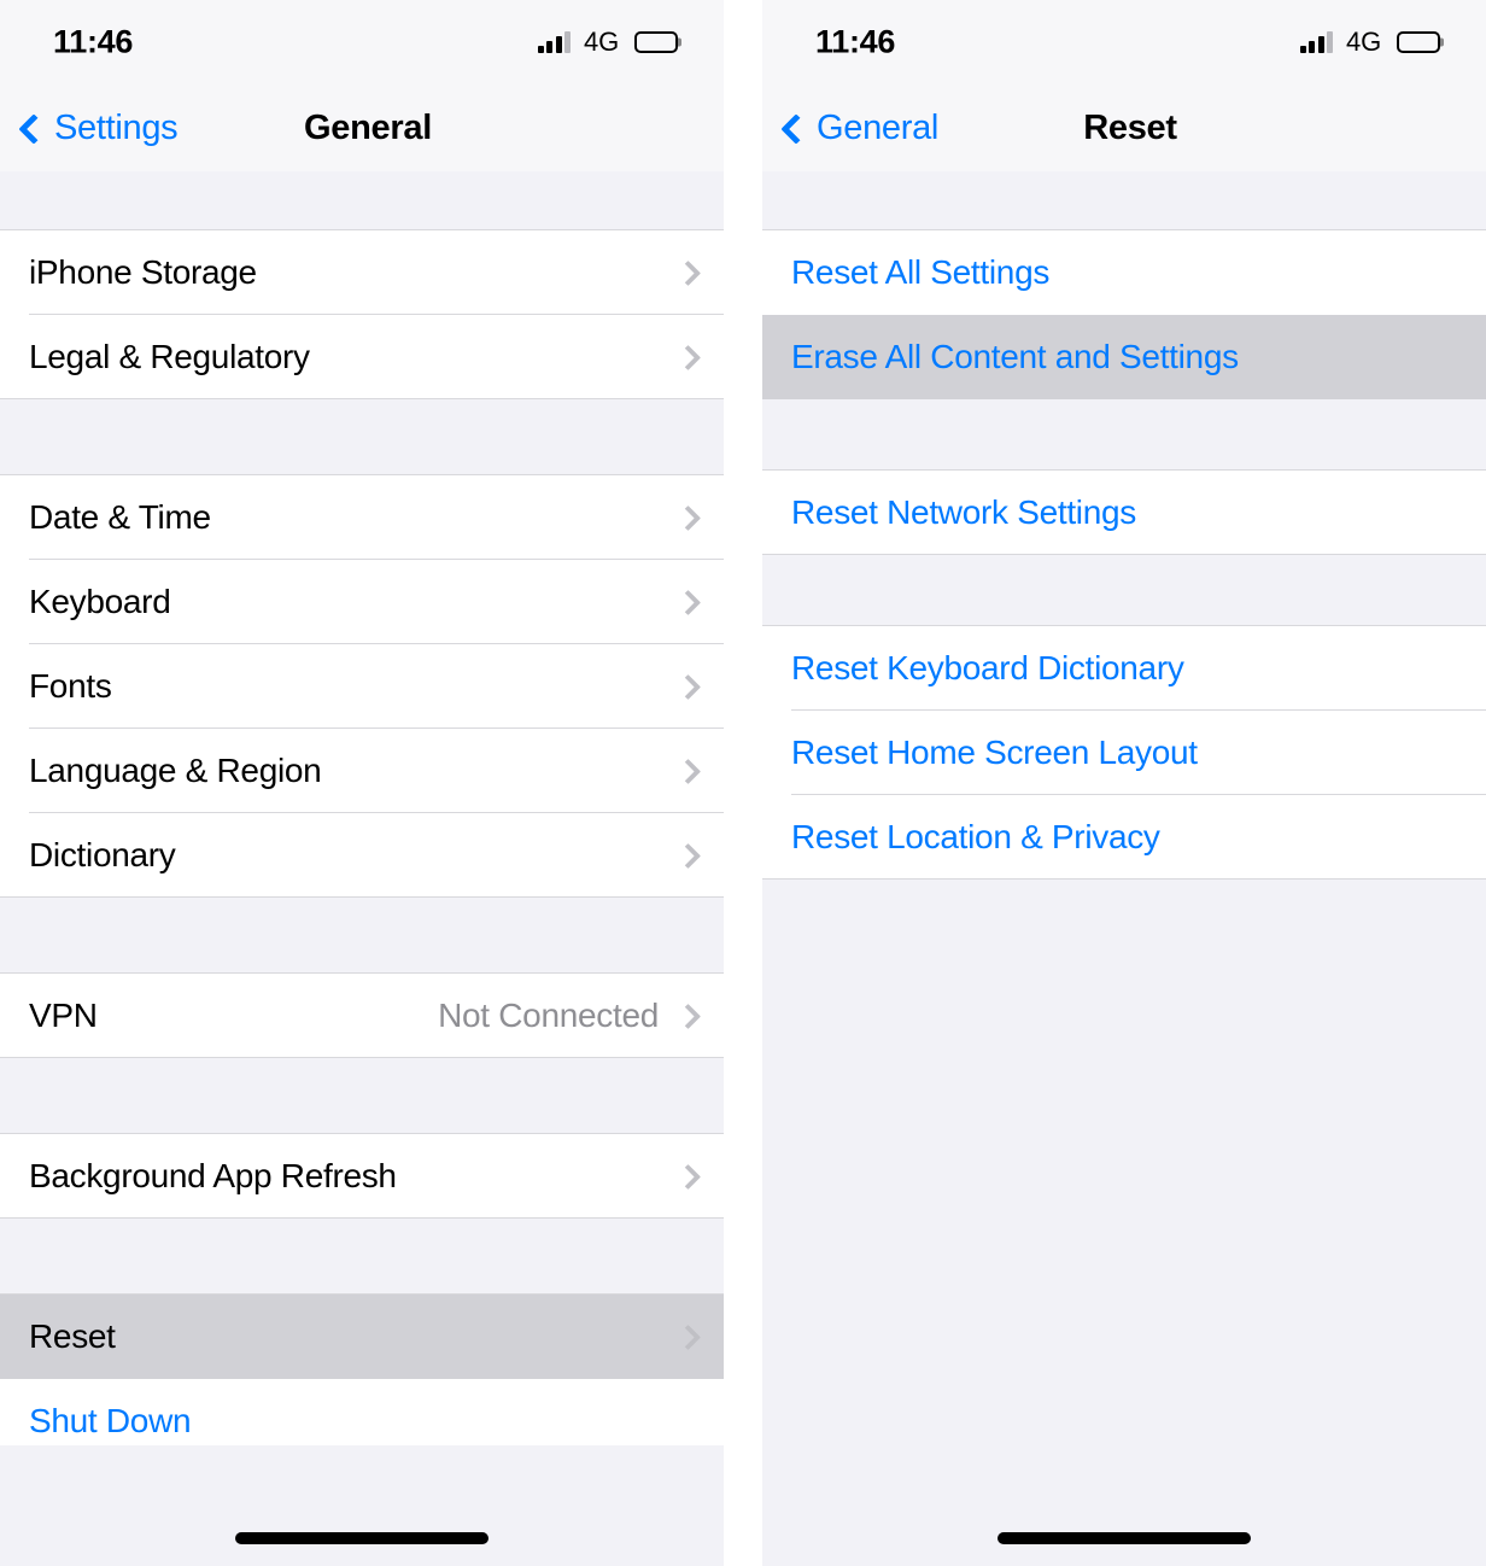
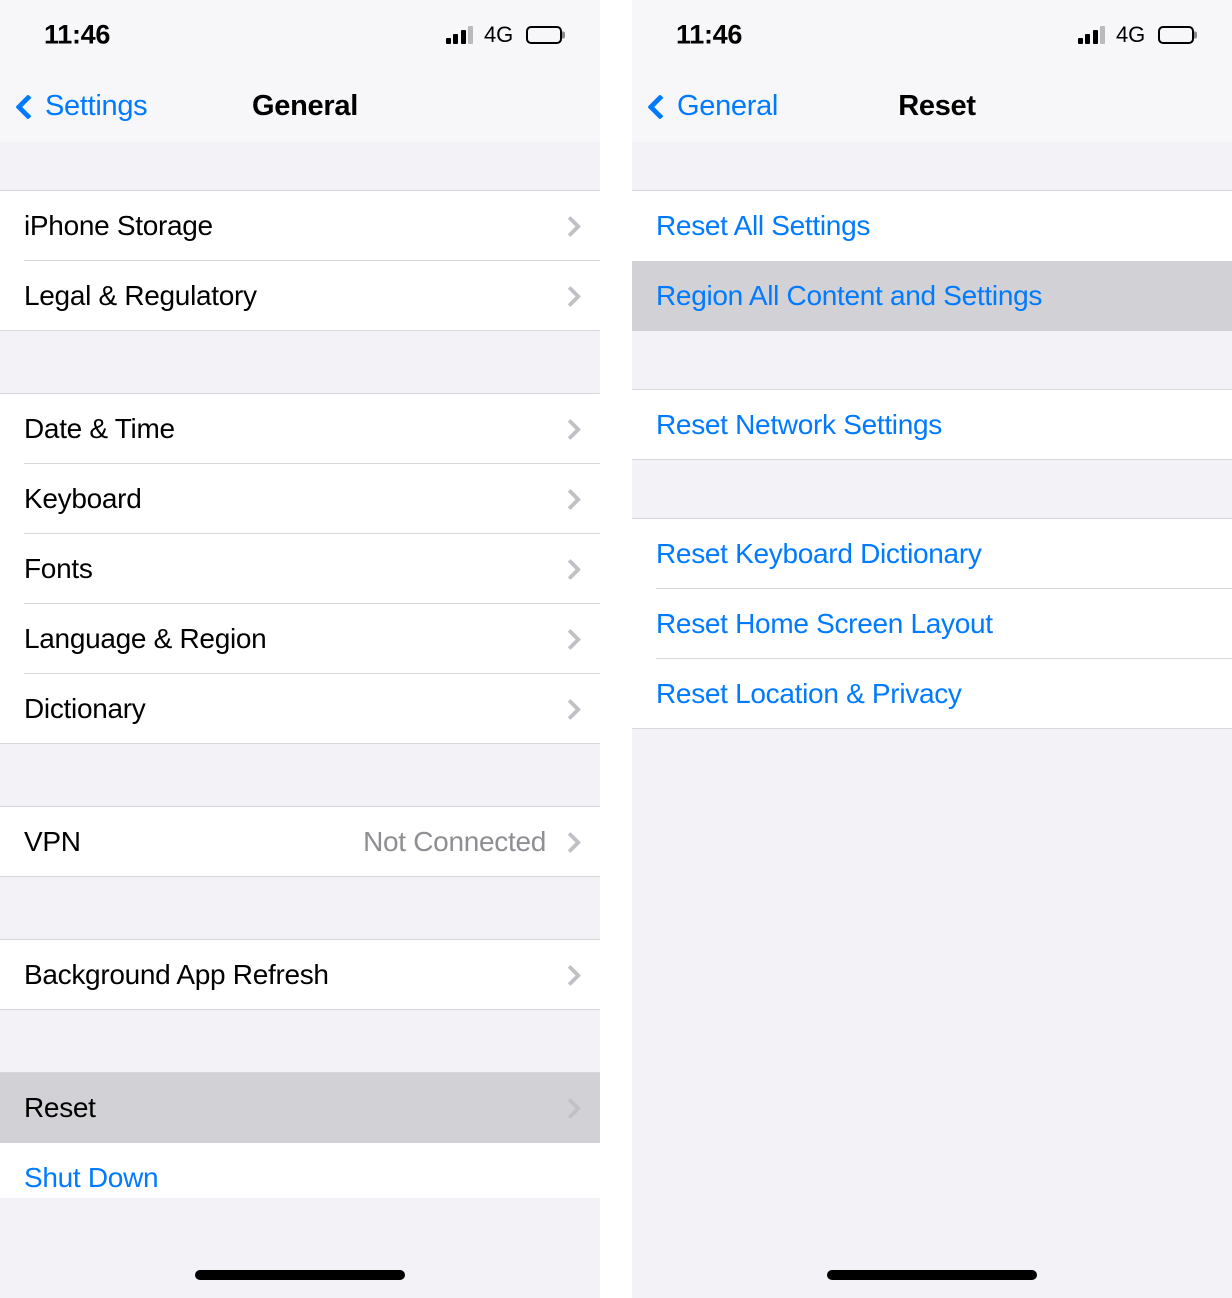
  11:46
  4G
  Settings
  General
  iPhone Storage
  Legal & Regulatory
  Date & Time
  Keyboard
  Fonts
  Language & Region
  Dictionary
  VPN
  Not Connected
  Background App Refresh
  Reset
  Shut Down
  11:46
  4G
  General
  Reset
  Reset All Settings
- Erase All Content and Settings
+ Region All Content and Settings
  Reset Network Settings
  Reset Keyboard Dictionary
  Reset Home Screen Layout
  Reset Location & Privacy
